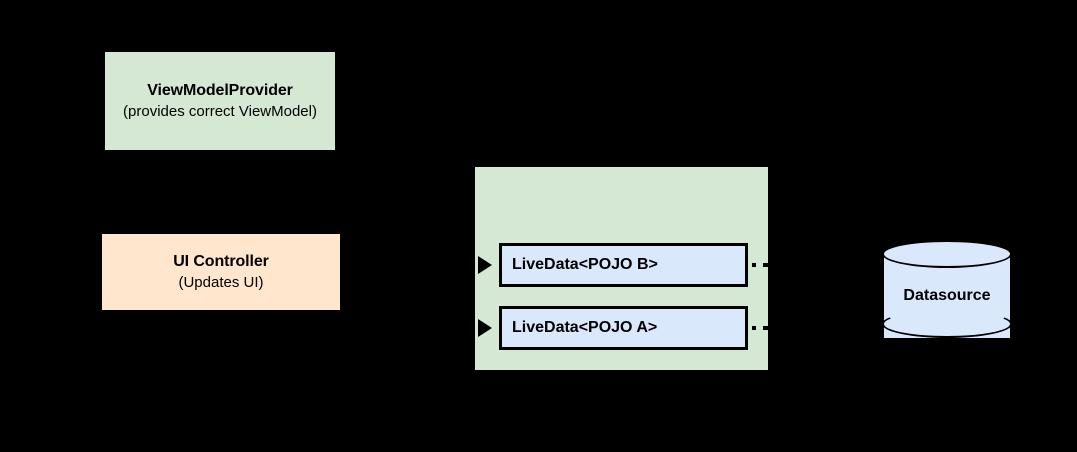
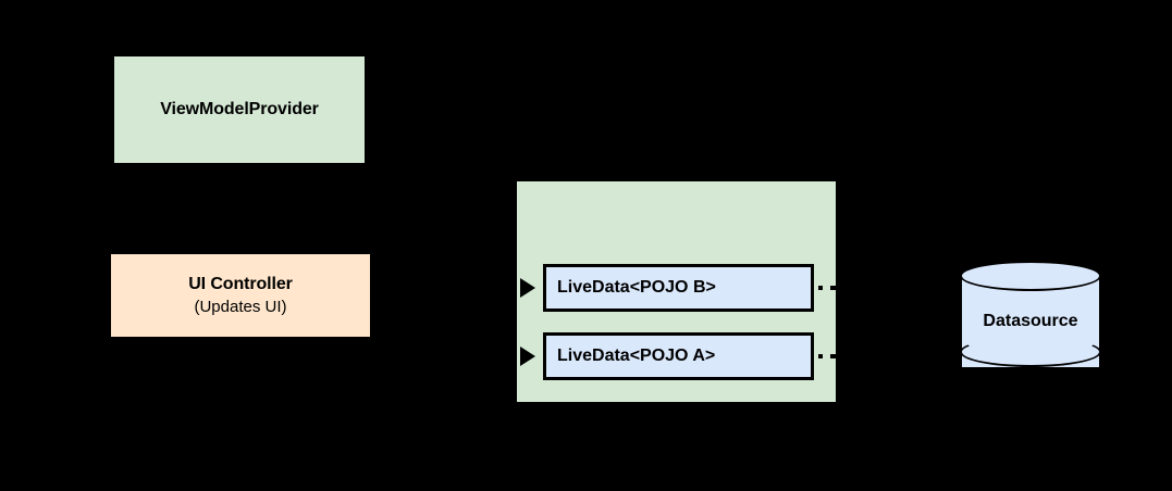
  ViewModelProvider
- (provides correct ViewModel)
  UI Controller
  (Updates UI)
  LiveData<POJO B>
  LiveData<POJO A>
  Datasource
